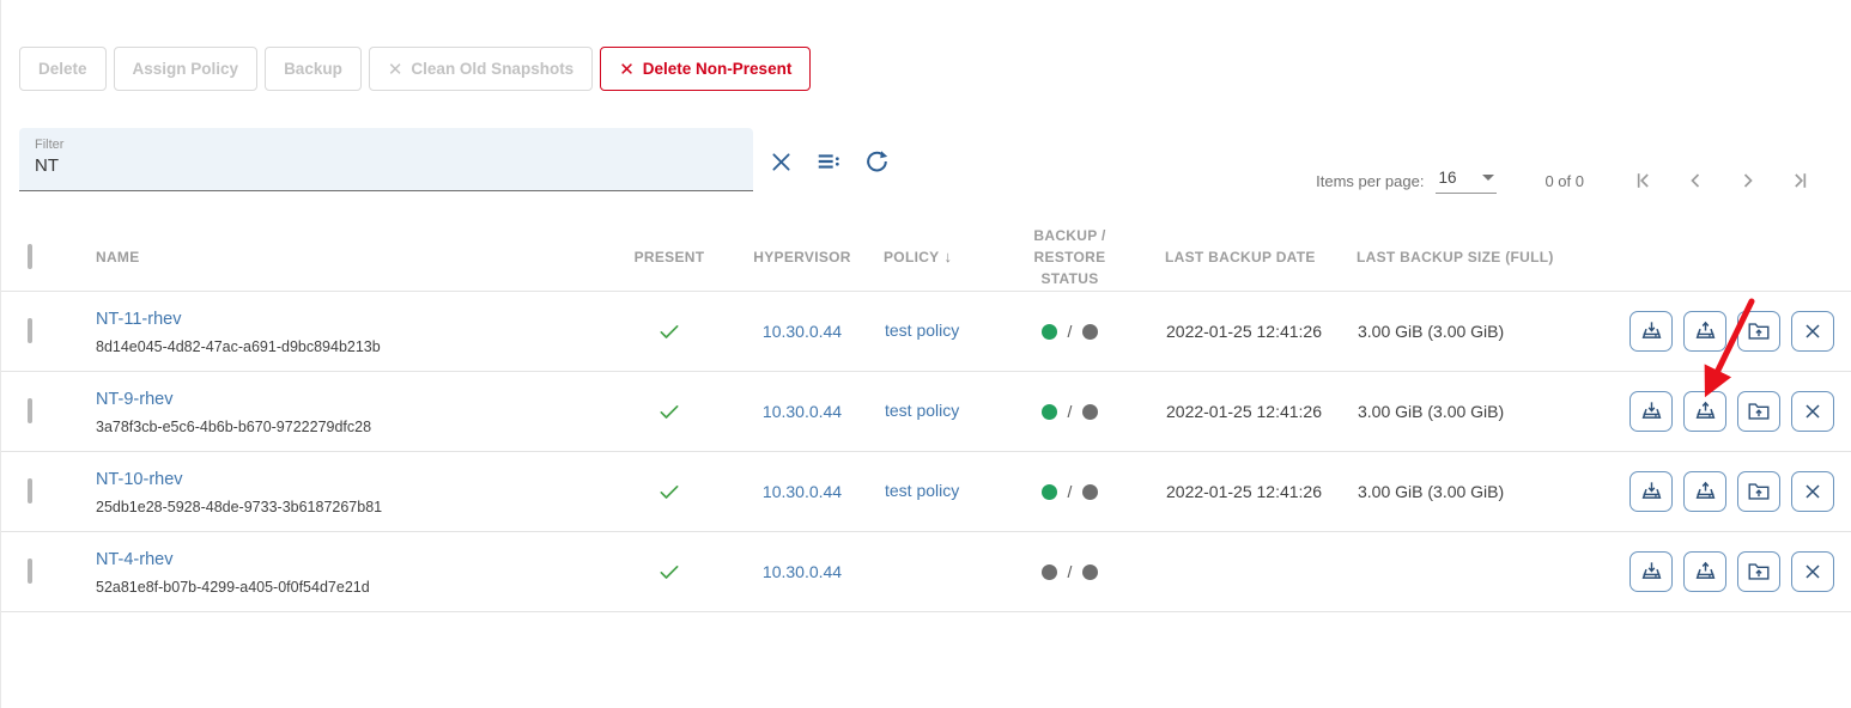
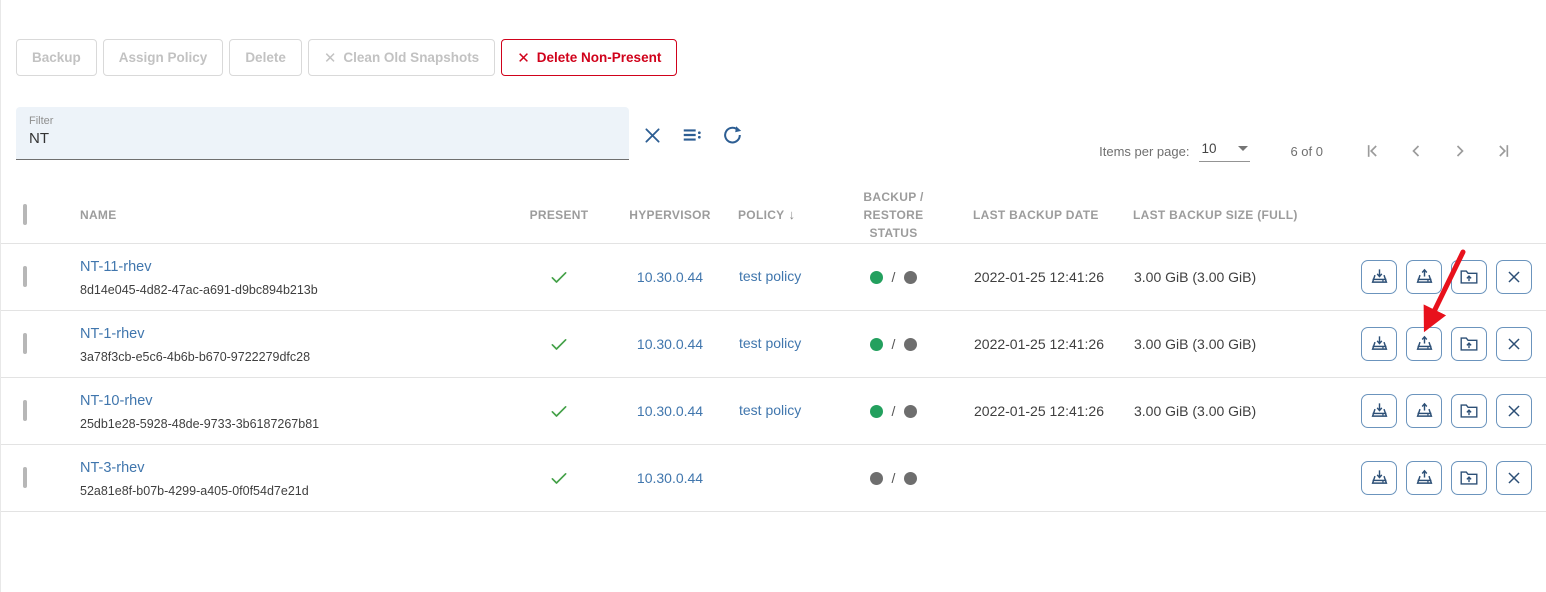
- Delete
+ Backup
  Assign Policy
- Backup
+ Delete
  ✕
  Clean Old Snapshots
  ✕
  Delete Non-Present
  Filter
  NT
  Items per page:
- 16
+ 10
- 0 of 0
+ 6 of 0
  NAME
  PRESENT
  HYPERVISOR
  POLICY
  ↓
  BACKUP / RESTORE STATUS
  LAST BACKUP DATE
  LAST BACKUP SIZE (FULL)
  NT-11-rhev
  8d14e045-4d82-47ac-a691-d9bc894b213b
  10.30.0.44
  test policy
  /
  2022-01-25 12:41:26
  3.00 GiB (3.00 GiB)
- NT-9-rhev
+ NT-1-rhev
  3a78f3cb-e5c6-4b6b-b670-9722279dfc28
  10.30.0.44
  test policy
  /
  2022-01-25 12:41:26
  3.00 GiB (3.00 GiB)
  NT-10-rhev
  25db1e28-5928-48de-9733-3b6187267b81
  10.30.0.44
  test policy
  /
  2022-01-25 12:41:26
  3.00 GiB (3.00 GiB)
- NT-4-rhev
+ NT-3-rhev
  52a81e8f-b07b-4299-a405-0f0f54d7e21d
  10.30.0.44
  /
